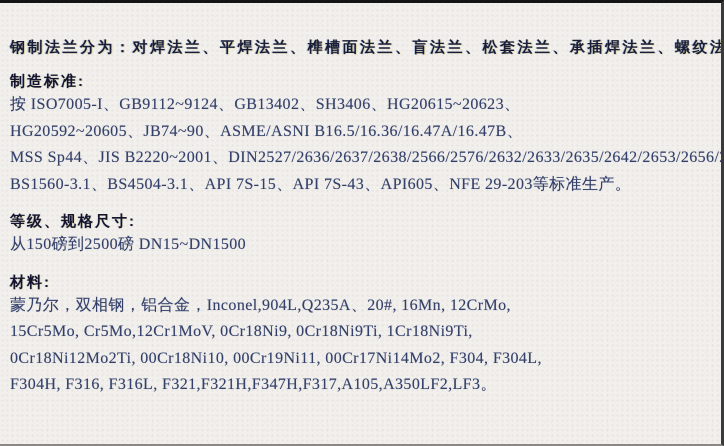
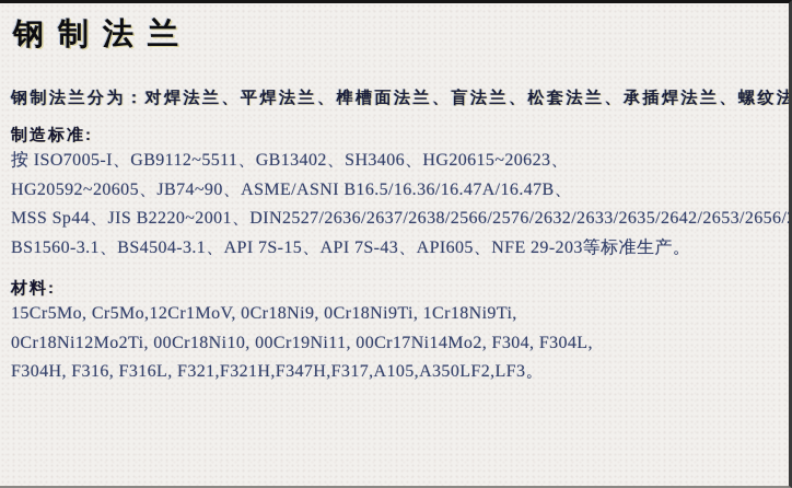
+ 钢制法兰
  钢制法兰分为：对焊法兰、平焊法兰、榫槽面法兰、盲法兰、松套法兰、承插焊法兰、螺纹法
  制造标准:
- 按 ISO7005-I、GB9112~9124、GB13402、SH3406、HG20615~20623、
+ 按 ISO7005-I、GB9112~5511、GB13402、SH3406、HG20615~20623、
  HG20592~20605、JB74~90、ASME/ASNI B16.5/16.36/16.47A/16.47B、
  MSS Sp44、JIS B2220~2001、DIN2527/2636/2637/2638/2566/2576/2632/2633/2635/2642/2653/2656/
  BS1560-3.1、BS4504-3.1、API 7S-15、API 7S-43、API605、NFE 29-203等标准生产。
- 等级、规格尺寸:
- 从150磅到2500磅 DN15~DN1500
  材料:
- 蒙乃尔，双相钢，铝合金，Inconel,904L,Q235A、20#, 16Mn, 12CrMo,
  15Cr5Mo, Cr5Mo,12Cr1MoV, 0Cr18Ni9, 0Cr18Ni9Ti, 1Cr18Ni9Ti,
  0Cr18Ni12Mo2Ti, 00Cr18Ni10, 00Cr19Ni11, 00Cr17Ni14Mo2, F304, F304L,
  F304H, F316, F316L, F321,F321H,F347H,F317,A105,A350LF2,LF3。
